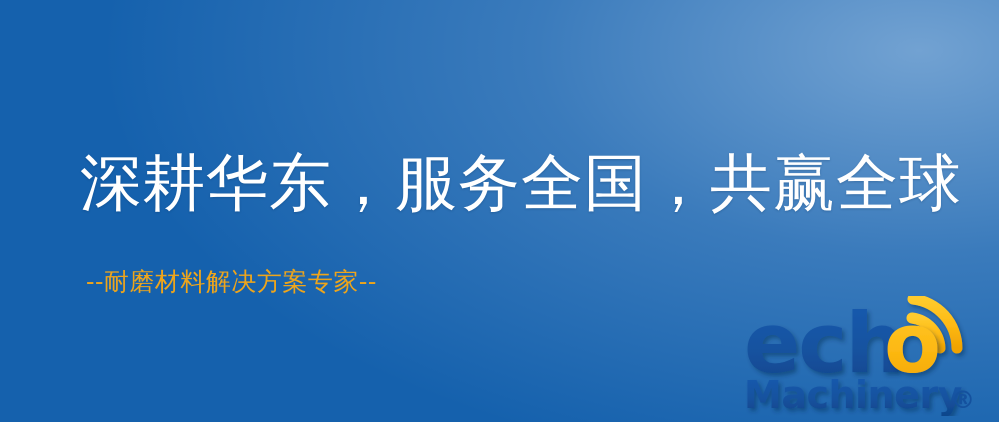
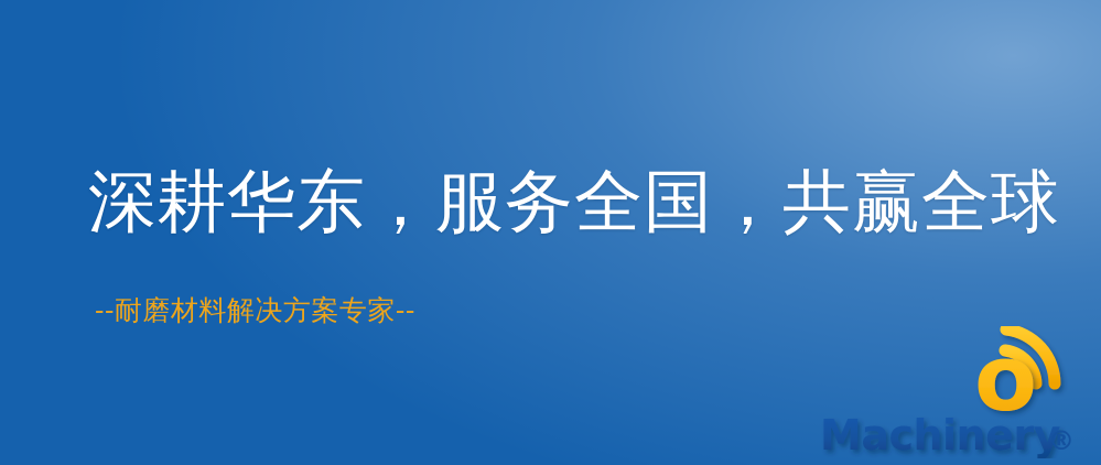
  深耕华东，服务全国，共赢全球
  --耐磨材料解决方案专家--
- ech
  o
  Machinery
  ®
